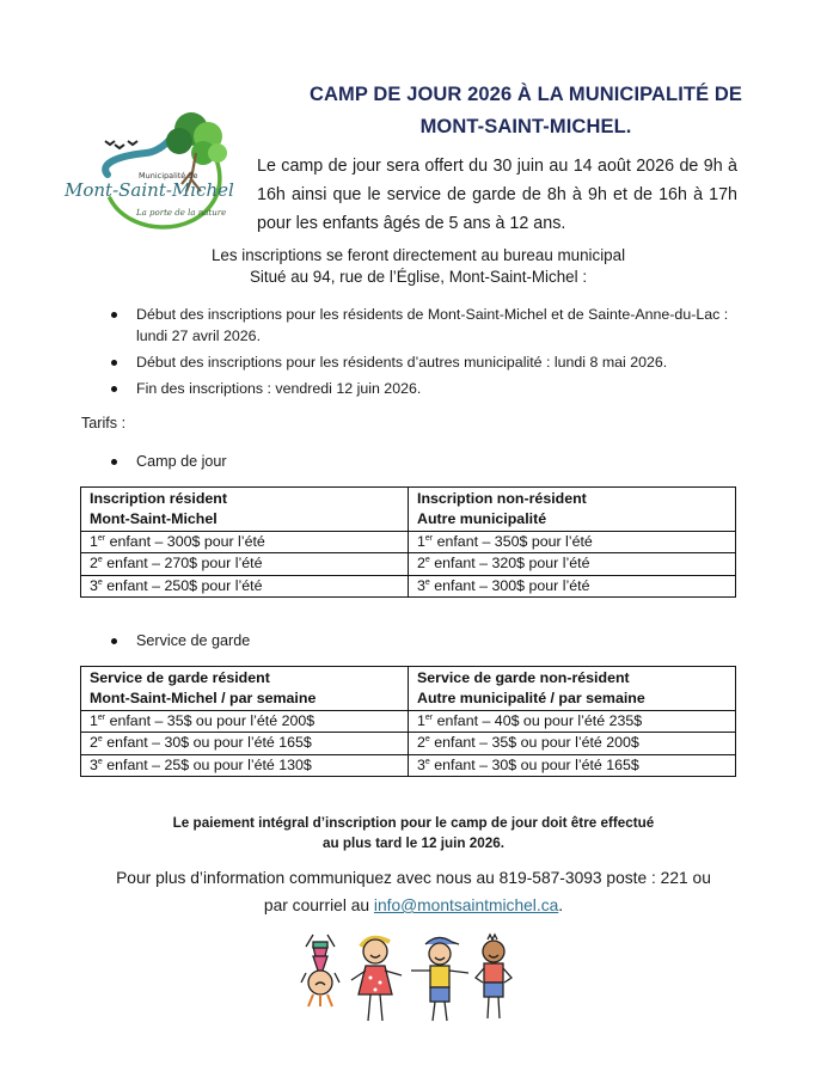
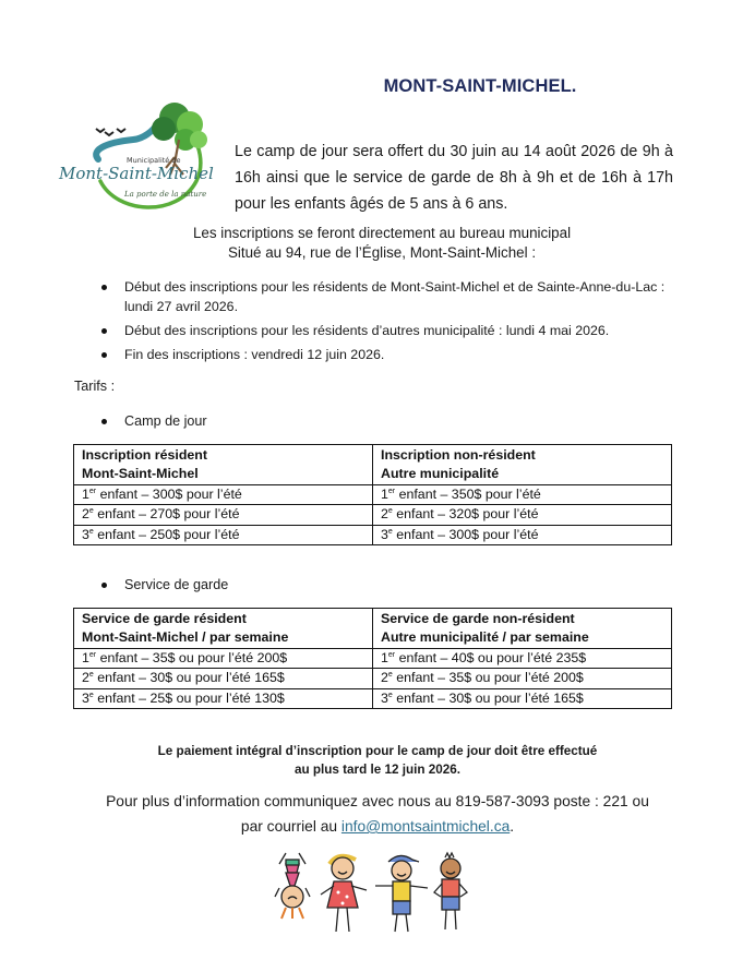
- CAMP DE JOUR 2026 À LA MUNICIPALITÉ DE
  MONT-SAINT-MICHEL.
  Municipalité de
  Mont-Saint-Michel
  La porte de la nature
- Le camp de jour sera offert du 30 juin au 14 août 2026 de 9h à 16h ainsi que le service de garde de 8h à 9h et de 16h à 17h pour les enfants âgés de 5 ans à 12 ans.
+ Le camp de jour sera offert du 30 juin au 14 août 2026 de 9h à 16h ainsi que le service de garde de 8h à 9h et de 16h à 17h pour les enfants âgés de 5 ans à 6 ans.
  Les inscriptions se feront directement au bureau municipal
  Situé au 94, rue de l’Église, Mont-Saint-Michel :
  Début des inscriptions pour les résidents de Mont-Saint-Michel et de Sainte-Anne-du-Lac : lundi 27 avril 2026.
- Début des inscriptions pour les résidents d’autres municipalité : lundi 8 mai 2026.
+ Début des inscriptions pour les résidents d’autres municipalité : lundi 4 mai 2026.
  Fin des inscriptions : vendredi 12 juin 2026.
  Tarifs :
  Camp de jour
  Inscription résident Mont-Saint-Michel	Inscription non-résident Autre municipalité
  1 enfant – 300$ pour l’été	1 enfant – 350$ pour l’été
  2 enfant – 270$ pour l’été	2 enfant – 320$ pour l’été
  3 enfant – 250$ pour l’été	3 enfant – 300$ pour l’été
  Service de garde
  Service de garde résident Mont-Saint-Michel / par semaine	Service de garde non-résident Autre municipalité / par semaine
  1 enfant – 35$ ou pour l’été 200$	1 enfant – 40$ ou pour l’été 235$
  2 enfant – 30$ ou pour l’été 165$	2 enfant – 35$ ou pour l’été 200$
  3 enfant – 25$ ou pour l’été 130$	3 enfant – 30$ ou pour l’été 165$
  Le paiement intégral d’inscription pour le camp de jour doit être effectué
  au plus tard le 12 juin 2026.
  Pour plus d’information communiquez avec nous au 819-587-3093 poste : 221 ou
  par courriel au info@montsaintmichel.ca.
